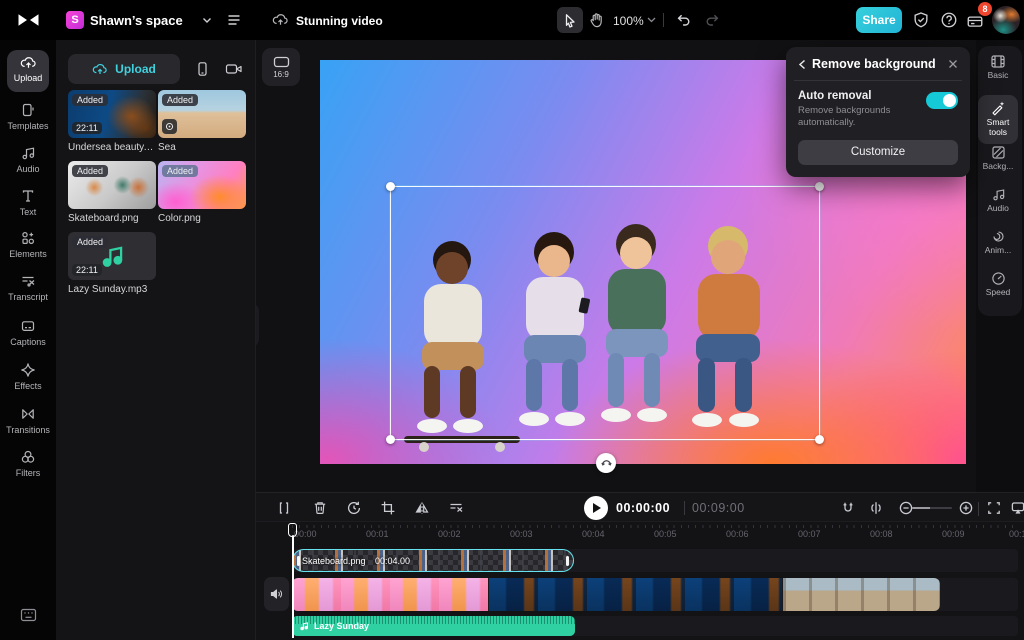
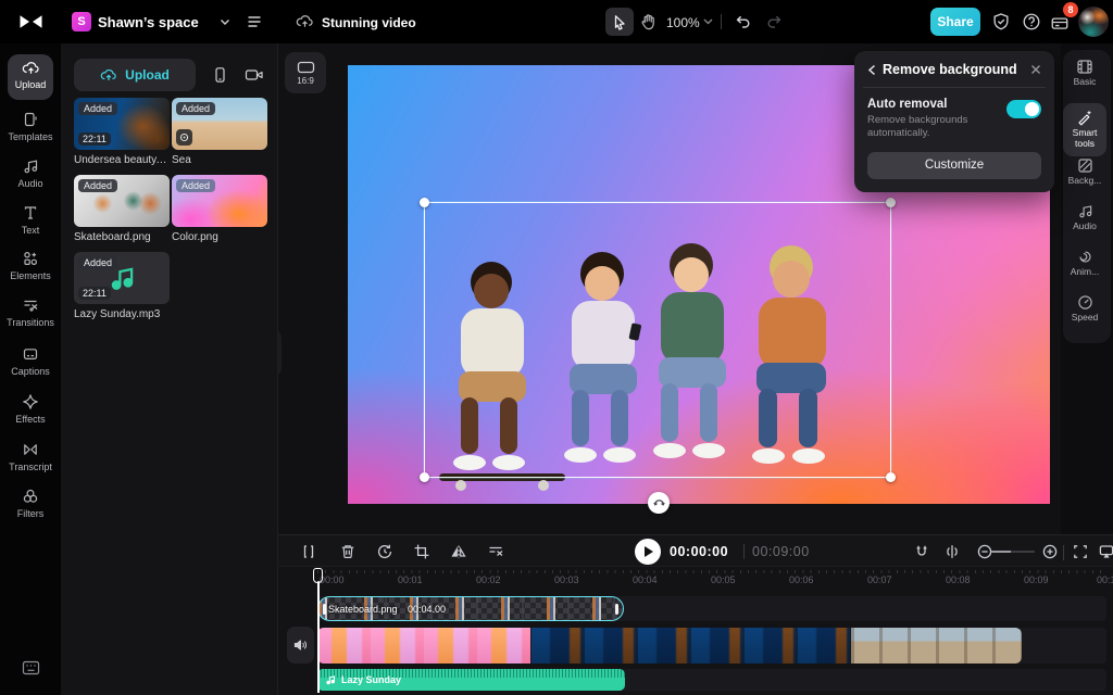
  S
  Shawn’s space
  Stunning video
  100%
  Share
  8
  Upload
  Templates
  Audio
  Text
  Elements
- Transcript
+ Transitions
  Captions
  Effects
- Transitions
+ Transcript
  Filters
  Upload
  Added
  22:11
  Undersea beauty.m
  Added
  Sea
  Added
  Skateboard.png
  Added
  Color.png
  Added
  22:11
  Lazy Sunday.mp3
  16:9
  Remove background
  Auto removal
  Remove backgrounds automatically.
  Customize
  Basic
  Smart tools
  Backg...
  Audio
  Anim...
  Speed
  00:00:00
  00:09:00
  00:00
  00:01
  00:02
  00:03
  00:04
  00:05
  00:06
  00:07
  00:08
  00:09
  Skateboard.png
  00:04.00
  Lazy Sunday
